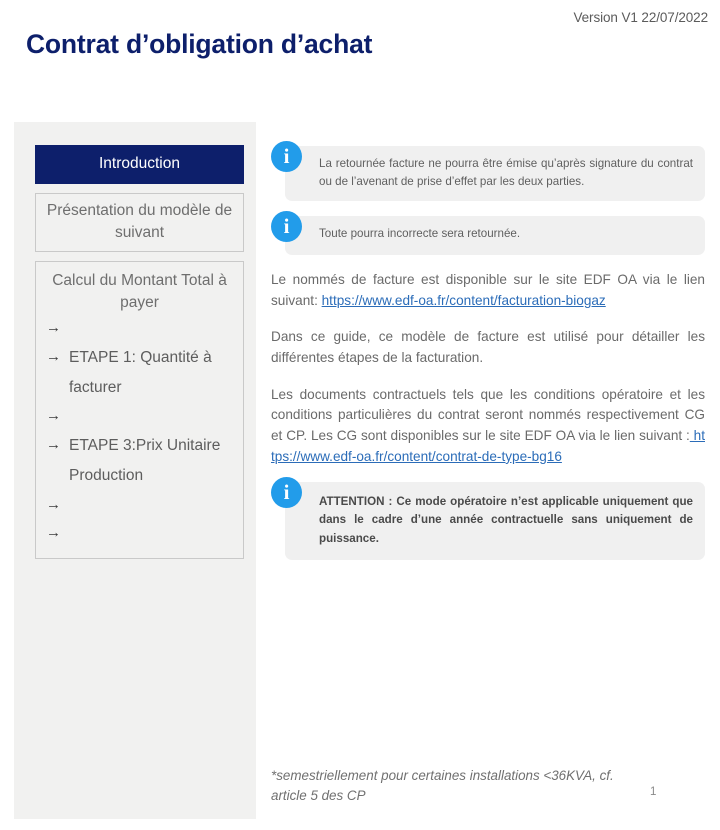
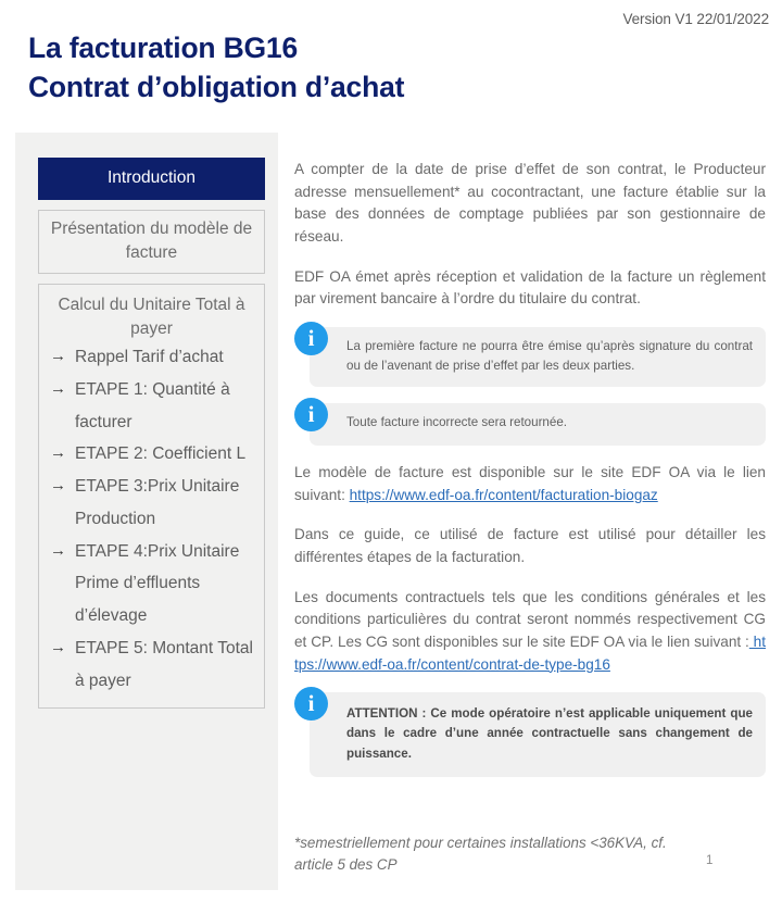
- Version V1 22/07/2022
+ Version V1 22/01/2022
+ La facturation BG16
  Contrat d’obligation d’achat
  Introduction
- Présentation du modèle de suivant
+ Présentation du modèle de facture
- Calcul du Montant Total à payer
+ Calcul du Unitaire Total à payer
  →
+ Rappel Tarif d’achat
  →
  ETAPE 1: Quantité à facturer
  →
+ ETAPE 2: Coefficient L
  →
  ETAPE 3:Prix Unitaire Production
  →
+ ETAPE 4:Prix Unitaire Prime d’effluents d’élevage
  →
+ ETAPE 5: Montant Total à payer
+ A compter de la date de prise d’effet de son contrat, le Producteur adresse mensuellement* au cocontractant, une facture établie sur la base des données de comptage publiées par son gestionnaire de réseau.
+ EDF OA émet après réception et validation de la facture un règlement par virement bancaire à l’ordre du titulaire du contrat.
  i
- La retournée facture ne pourra être émise qu’après signature du contrat ou de l’avenant de prise d’effet par les deux parties.
+ La première facture ne pourra être émise qu’après signature du contrat ou de l’avenant de prise d’effet par les deux parties.
  i
- Toute pourra incorrecte sera retournée.
+ Toute facture incorrecte sera retournée.
- Le nommés de facture est disponible sur le site EDF OA via le lien suivant: https://www.edf-oa.fr/content/facturation-biogaz
+ Le modèle de facture est disponible sur le site EDF OA via le lien suivant: https://www.edf-oa.fr/content/facturation-biogaz
- Dans ce guide, ce modèle de facture est utilisé pour détailler les différentes étapes de la facturation.
+ Dans ce guide, ce utilisé de facture est utilisé pour détailler les différentes étapes de la facturation.
- Les documents contractuels tels que les conditions opératoire et les conditions particulières du contrat seront nommés respectivement CG et CP. Les CG sont disponibles sur le site EDF OA via le lien suivant : https://www.edf-oa.fr/content/contrat-de-type-bg16
+ Les documents contractuels tels que les conditions générales et les conditions particulières du contrat seront nommés respectivement CG et CP. Les CG sont disponibles sur le site EDF OA via le lien suivant : https://www.edf-oa.fr/content/contrat-de-type-bg16
  i
- ATTENTION : Ce mode opératoire n’est applicable uniquement que dans le cadre d’une année contractuelle sans uniquement de puissance.
+ ATTENTION : Ce mode opératoire n’est applicable uniquement que dans le cadre d’une année contractuelle sans changement de puissance.
  *semestriellement pour certaines installations <36KVA, cf. article 5 des CP
  1
